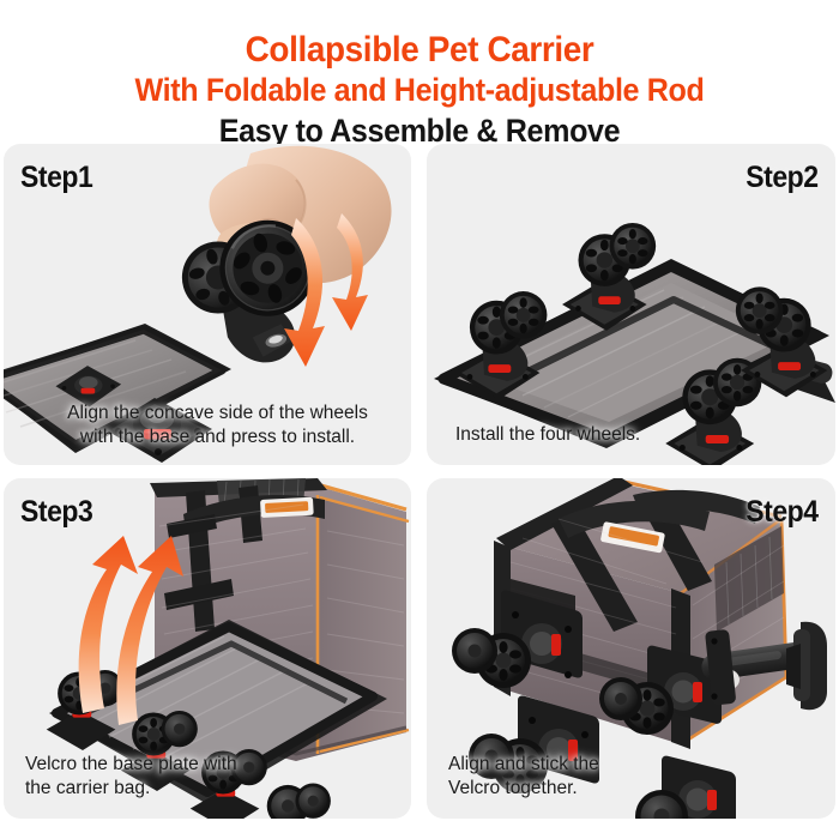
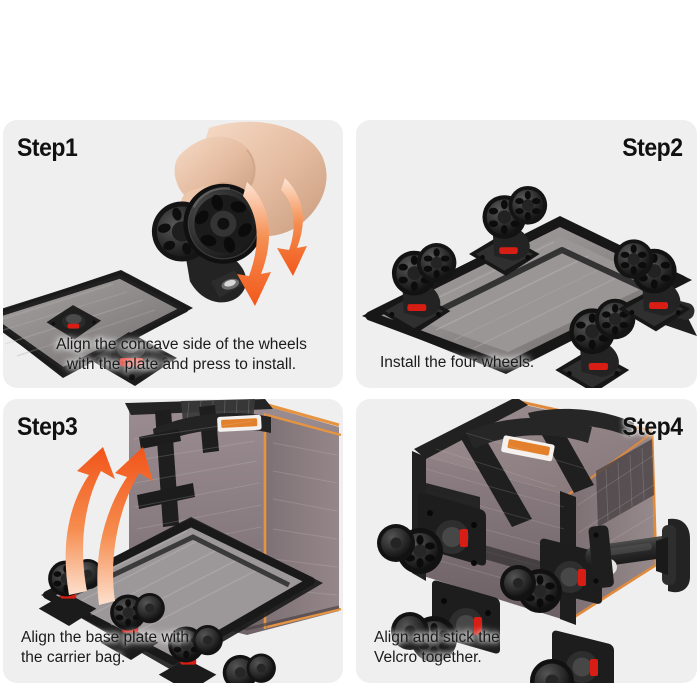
- Collapsible Pet Carrier
- With Foldable and Height-adjustable Rod
- Easy to Assemble & Remove
  Step1
  Align the concave side of the wheels
- with the base and press to install.
+ with the plate and press to install.
  Step2
  Install the four wheels.
  Step3
- Velcro the base plate with
+ Align the base plate with
  the carrier bag.
  Step4
  Align and stick the
  Velcro together.
